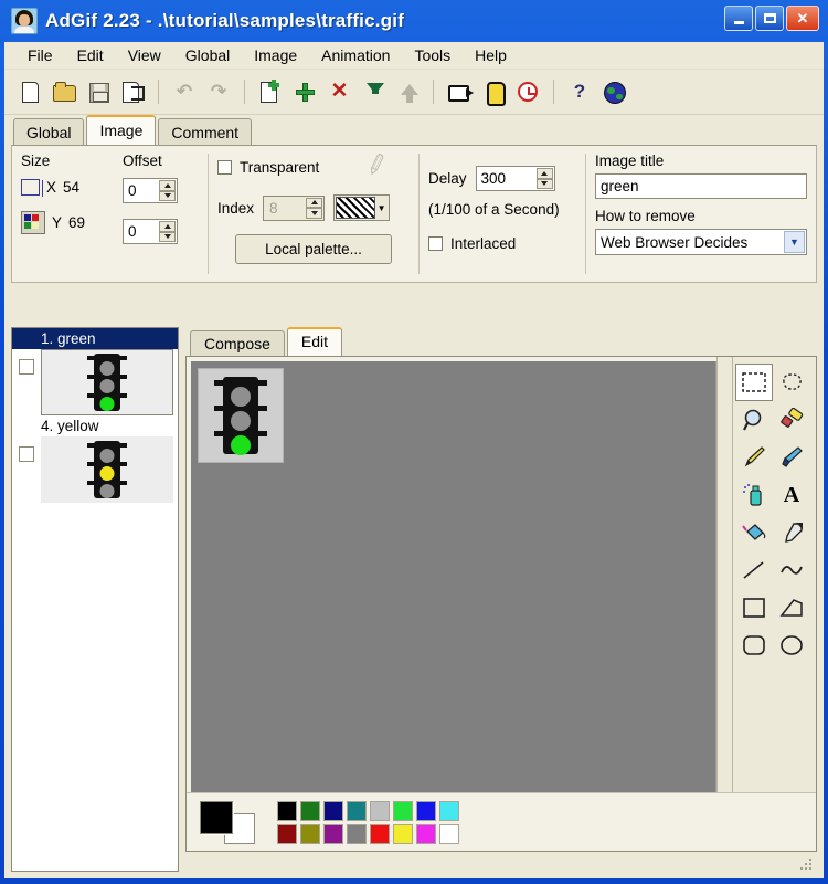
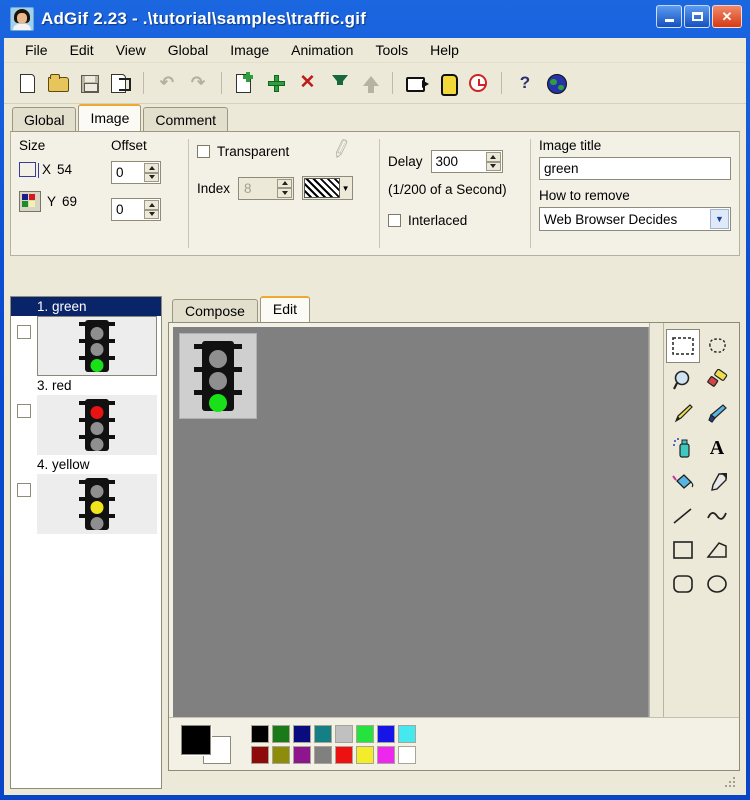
  AdGif 2.23 - .\tutorial\samples\traffic.gif
  ✕
  File
  Edit
  View
  Global
  Image
  Animation
  Tools
  Help
  ↶
  ↷
  ✕
  ?
  Global
  Image
  Comment
  Size
  X
  54
  Y
  69
  Offset
  0
  0
  Transparent
  Index
  8
  ▼
- Local palette...
  Delay
  300
- (1/100 of a Second)
+ (1/200 of a Second)
  Interlaced
  Image title
  green
  How to remove
  Web Browser Decides
  ▼
  1. green
+ 3. red
  4. yellow
  Compose
  Edit
  A
